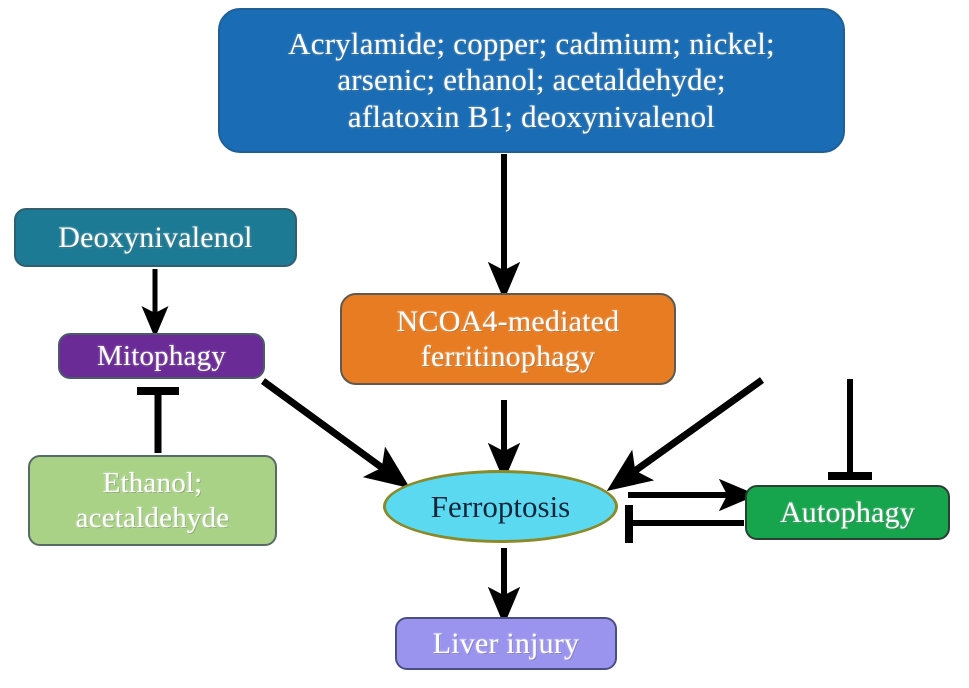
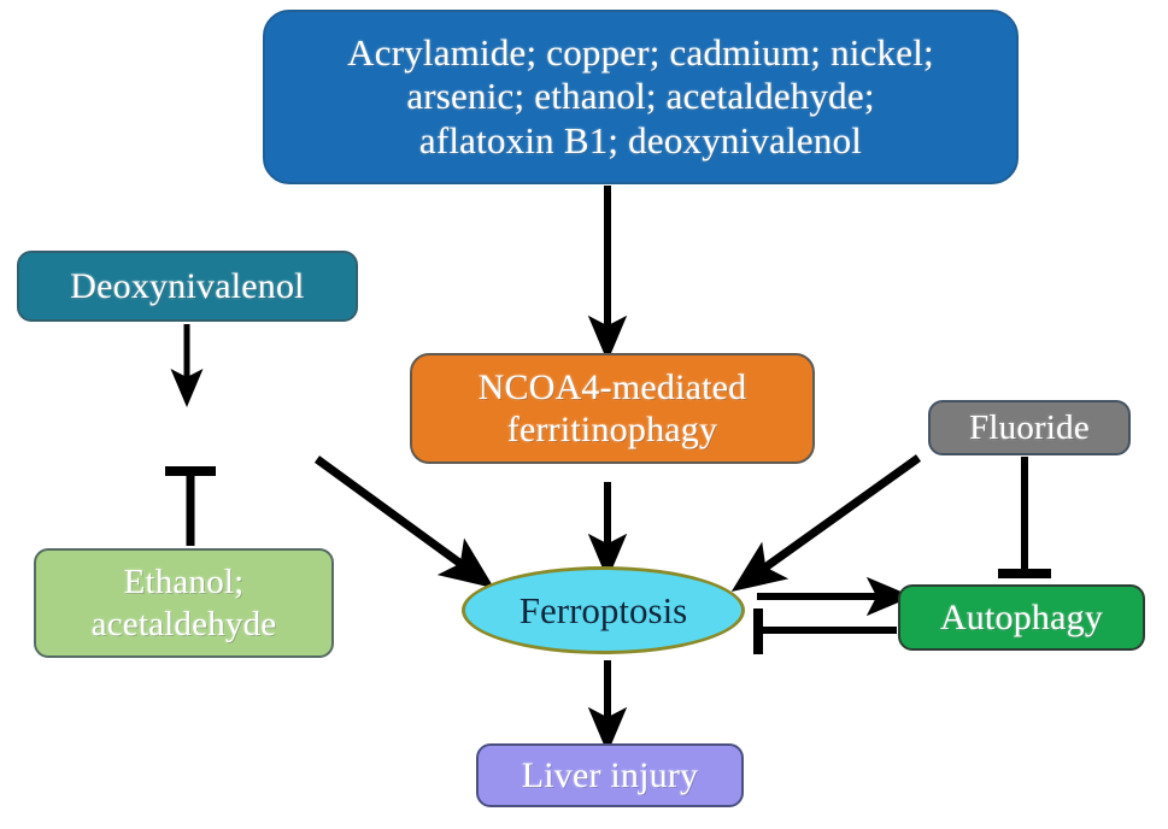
  Acrylamide; copper; cadmium; nickel;
  arsenic; ethanol; acetaldehyde;
  aflatoxin B1; deoxynivalenol
  Deoxynivalenol
- Mitophagy
  Ethanol;
  acetaldehyde
  NCOA4-mediated
  ferritinophagy
+ Fluoride
  Ferroptosis
  Autophagy
  Liver injury
